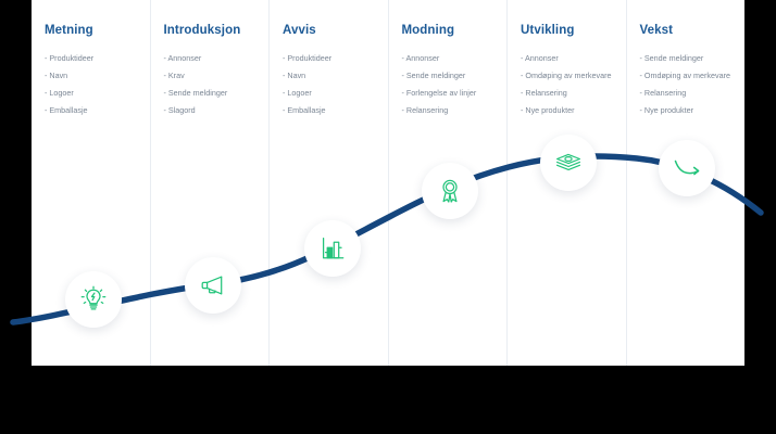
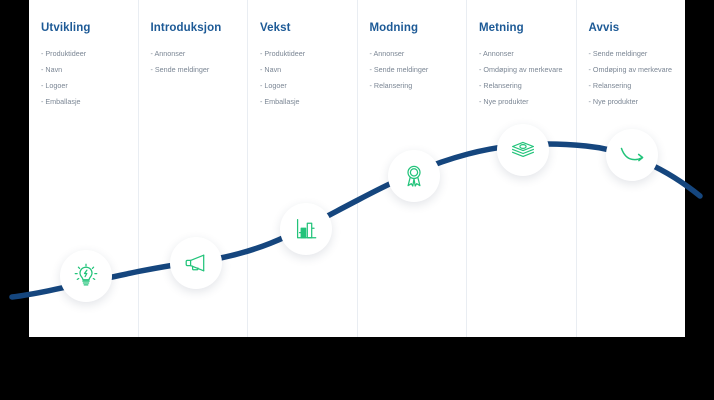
- Metning
+ Utvikling
  - Produktideer
  - Navn
  - Logoer
  - Emballasje
  Introduksjon
  - Annonser
- - Krav
  - Sende meldinger
- - Slagord
- Avvis
+ Vekst
  - Produktideer
  - Navn
  - Logoer
  - Emballasje
  Modning
  - Annonser
  - Sende meldinger
- - Forlengelse av linjer
  - Relansering
- Utvikling
+ Metning
  - Annonser
  - Omdøping av merkevare
  - Relansering
  - Nye produkter
- Vekst
+ Avvis
  - Sende meldinger
  - Omdøping av merkevare
  - Relansering
  - Nye produkter
